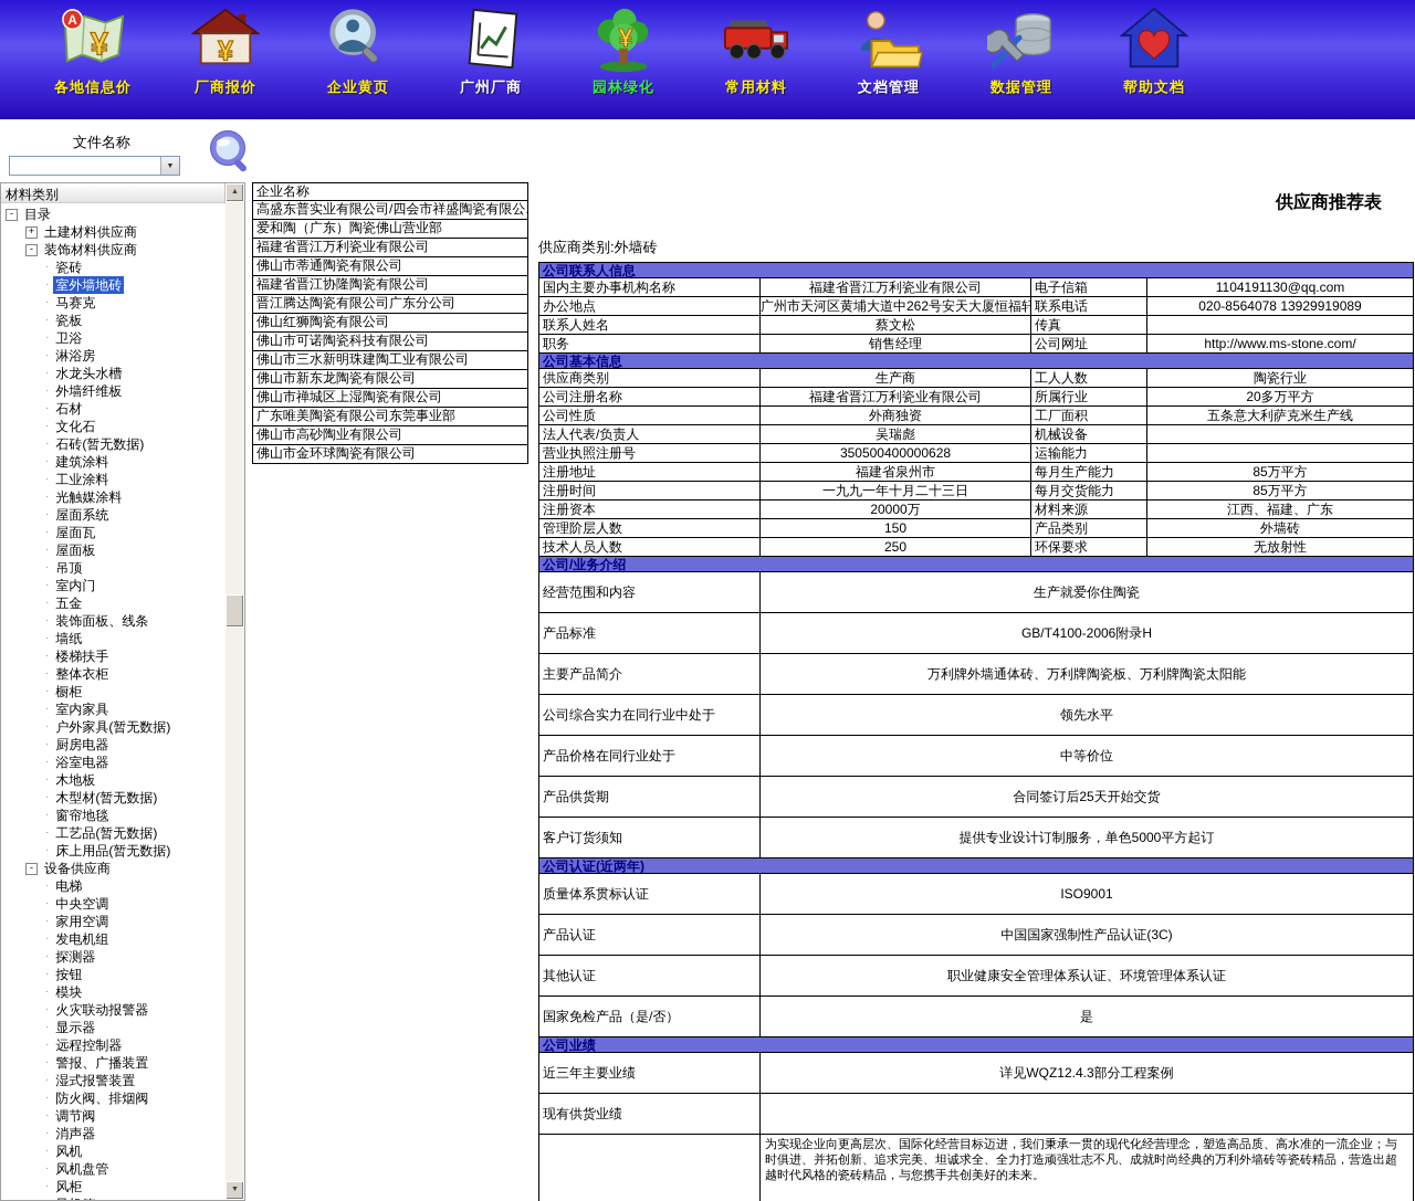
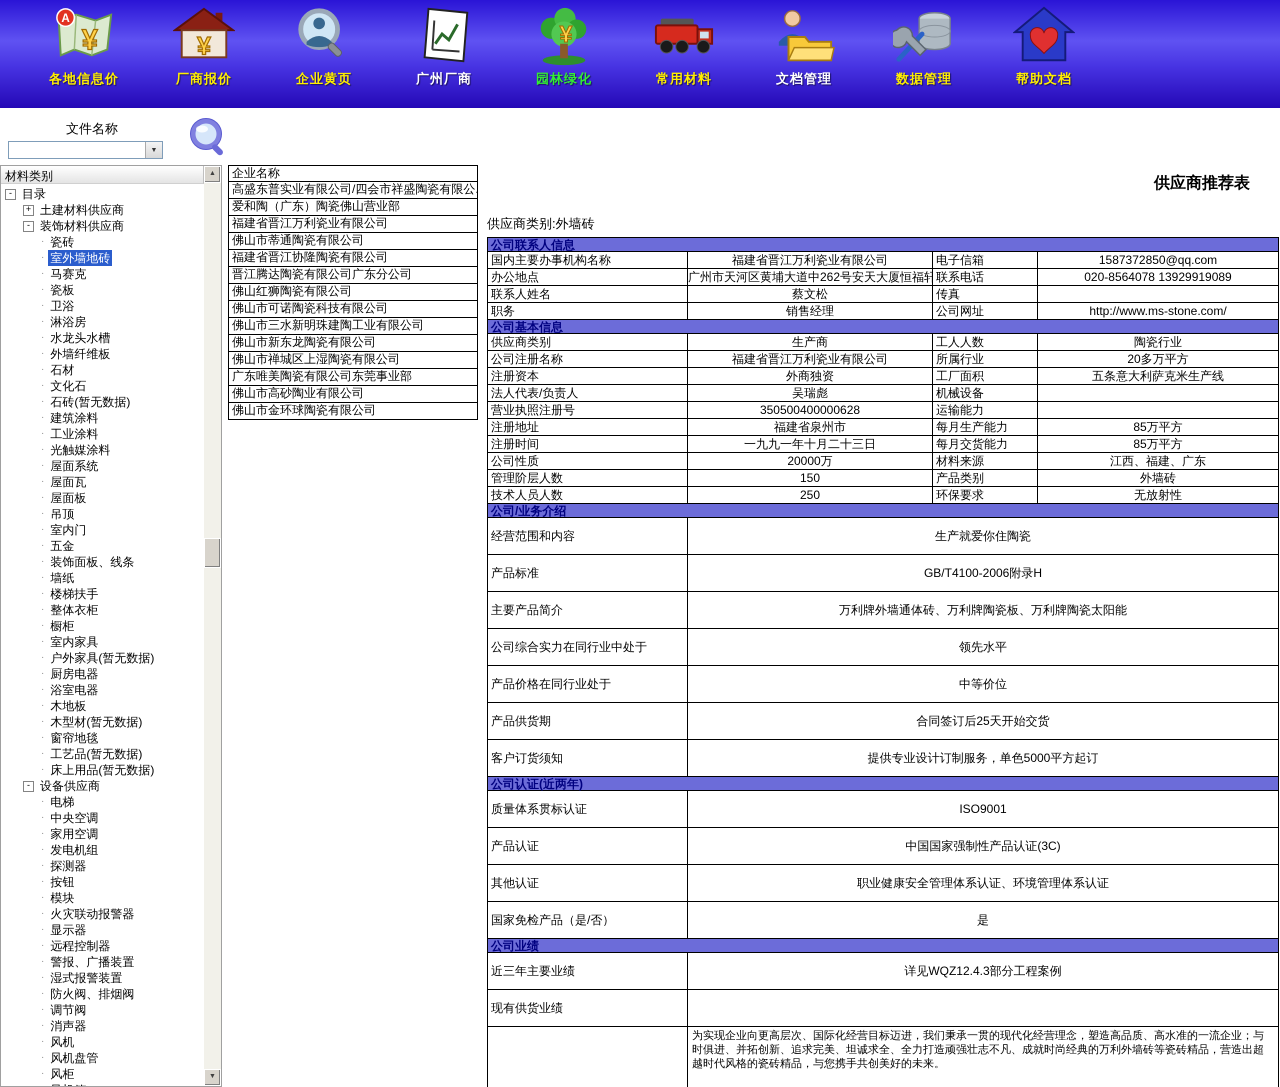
  A
  ¥
  各地信息价
  ¥
  厂商报价
  企业黄页
  广州厂商
  ¥
  园林绿化
  常用材料
  文档管理
  数据管理
  帮助文档
  文件名称
  材料类别
  -
  目录
  +
  土建材料供应商
  -
  装饰材料供应商
  ·
  瓷砖
  ·
  室外墙地砖
  ·
  马赛克
  ·
  瓷板
  ·
  卫浴
  ·
  淋浴房
  ·
  水龙头水槽
  ·
  外墙纤维板
  ·
  石材
  ·
  文化石
  ·
  石砖(暂无数据)
  ·
  建筑涂料
  ·
  工业涂料
  ·
  光触媒涂料
  ·
  屋面系统
  ·
  屋面瓦
  ·
  屋面板
  ·
  吊顶
  ·
  室内门
  ·
  五金
  ·
  装饰面板、线条
  ·
  墙纸
  ·
  楼梯扶手
  ·
  整体衣柜
  ·
  橱柜
  ·
  室内家具
  ·
  户外家具(暂无数据)
  ·
  厨房电器
  ·
  浴室电器
  ·
  木地板
  ·
  木型材(暂无数据)
  ·
  窗帘地毯
  ·
  工艺品(暂无数据)
  ·
  床上用品(暂无数据)
  -
  设备供应商
  ·
  电梯
  ·
  中央空调
  ·
  家用空调
  ·
  发电机组
  ·
  探测器
  ·
  按钮
  ·
  模块
  ·
  火灾联动报警器
  ·
  显示器
  ·
  远程控制器
  ·
  警报、广播装置
  ·
  湿式报警装置
  ·
  防火阀、排烟阀
  ·
  调节阀
  ·
  消声器
  ·
  风机
  ·
  风机盘管
  ·
  风柜
  企业名称
  高盛东普实业有限公司/四会市祥盛陶瓷有限公.
  爱和陶（广东）陶瓷佛山营业部
  福建省晋江万利瓷业有限公司
  佛山市蒂通陶瓷有限公司
  福建省晋江协隆陶瓷有限公司
  晋江腾达陶瓷有限公司广东分公司
  佛山红狮陶瓷有限公司
  佛山市可诺陶瓷科技有限公司
  佛山市三水新明珠建陶工业有限公司
  佛山市新东龙陶瓷有限公司
  佛山市禅城区上湿陶瓷有限公司
  广东唯美陶瓷有限公司东莞事业部
  佛山市高砂陶业有限公司
  佛山市金环球陶瓷有限公司
  供应商推荐表
  供应商类别:外墙砖
  公司联系人信息
  国内主要办事机构名称
  福建省晋江万利瓷业有限公司
  电子信箱
- 1104191130@qq.com
+ 1587372850@qq.com
  办公地点
  广州市天河区黄埔大道中262号安天大厦恒福轩
  联系电话
  020-8564078 13929919089
  联系人姓名
  蔡文松
  传真
  职务
  销售经理
  公司网址
  http://www.ms-stone.com/
  公司基本信息
  供应商类别
  生产商
  工人人数
  陶瓷行业
  公司注册名称
  福建省晋江万利瓷业有限公司
  所属行业
  20多万平方
- 公司性质
+ 注册资本
  外商独资
  工厂面积
  五条意大利萨克米生产线
  法人代表/负责人
  吴瑞彪
  机械设备
  营业执照注册号
  350500400000628
  运输能力
  注册地址
  福建省泉州市
  每月生产能力
  85万平方
  注册时间
  一九九一年十月二十三日
  每月交货能力
  85万平方
- 注册资本
+ 公司性质
  20000万
  材料来源
  江西、福建、广东
  管理阶层人数
  150
  产品类别
  外墙砖
  技术人员人数
  250
  环保要求
  无放射性
  公司/业务介绍
  经营范围和内容
  生产就爱你住陶瓷
  产品标准
  GB/T4100-2006附录H
  主要产品简介
  万利牌外墙通体砖、万利牌陶瓷板、万利牌陶瓷太阳能
  公司综合实力在同行业中处于
  领先水平
  产品价格在同行业处于
  中等价位
  产品供货期
  合同签订后25天开始交货
  客户订货须知
  提供专业设计订制服务，单色5000平方起订
  公司认证(近两年)
  质量体系贯标认证
  ISO9001
  产品认证
  中国国家强制性产品认证(3C)
  其他认证
  职业健康安全管理体系认证、环境管理体系认证
  国家免检产品（是/否）
  是
  公司业绩
  近三年主要业绩
  详见WQZ12.4.3部分工程案例
  现有供货业绩
  为实现企业向更高层次、国际化经营目标迈进，我们秉承一贯的现代化经营理念，塑造高品质、高水准的一流企业；与时俱进、并拓创新、追求完美、坦诚求全、全力打造顽强壮志不凡、成就时尚经典的万利外墙砖等瓷砖精品，营造出超越时代风格的瓷砖精品，与您携手共创美好的未来。
